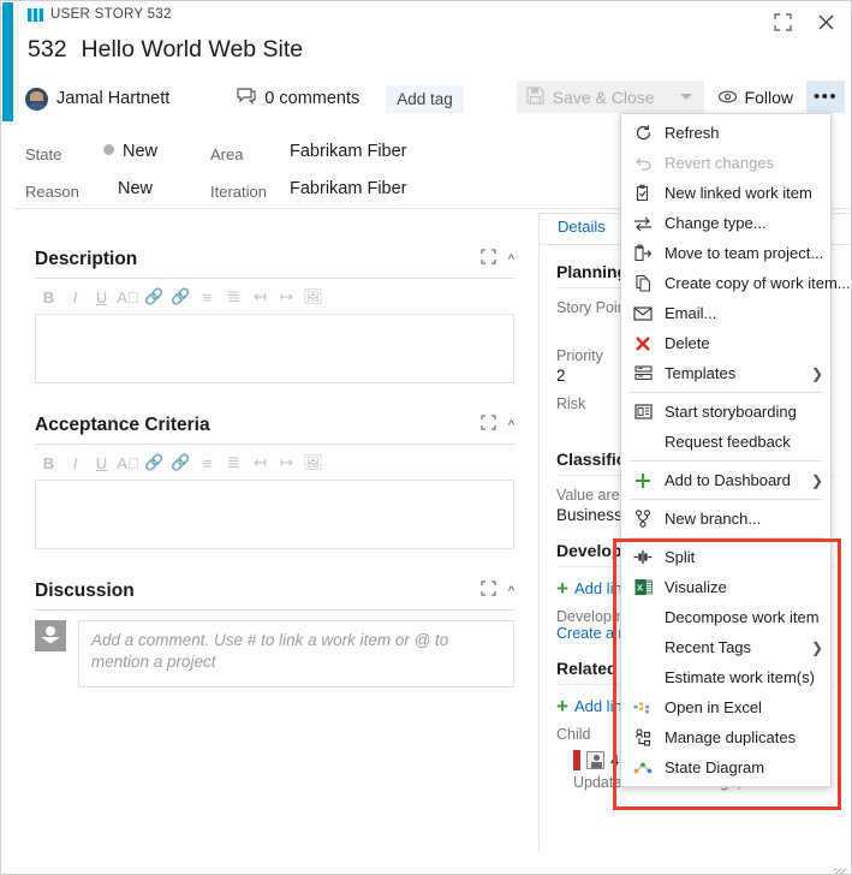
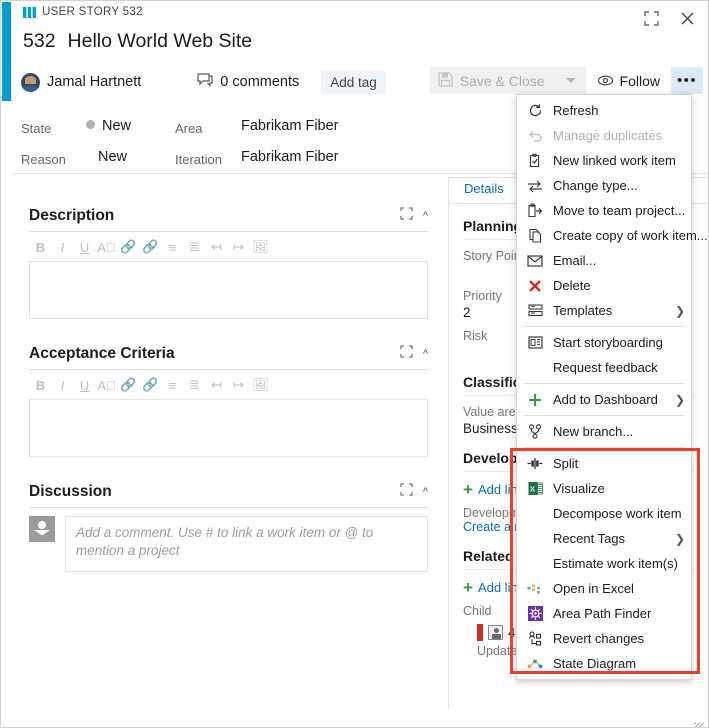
  USER STORY 532
  532 Hello World Web Site
  Jamal Hartnett
  0 comments
  Add tag
  Save & Close
  Follow
  •••
  State
  New
  Reason
  New
  Area
  Fabrikam Fiber
  Iteration
  Fabrikam Fiber
  Description
  ^
  B
  I
  U
  A⃟
  🔗
  🔗
  ≡
  ≣
  ↤
  ↦
  🖼
  Acceptance Criteria
  ^
  B
  I
  U
  A⃟
  🔗
  🔗
  ≡
  ≣
  ↤
  ↦
  🖼
  Discussion
  ^
  Add a comment. Use # to link a work item or @ to mention a project
  Details
  Plannin
  Story Poi
  Priority
  2
  Risk
  Value are
  Business
  +
  Add lin
  +
  Add lin
  Child
  Refresh
- Revert changes
+ Manage duplicates
  New linked work item
  Change type...
  Move to team project...
  Create copy of work item...
  Email...
  Delete
  Templates
  ❯
  Start storyboarding
  Request feedback
  Add to Dashboard
  ❯
  New branch...
  Split
  X
  Visualize
  Decompose work item
  Recent Tags
  ❯
  Estimate work item(s)
  Open in Excel
+ Area Path Finder
- Manage duplicates
+ Revert changes
  State Diagram
